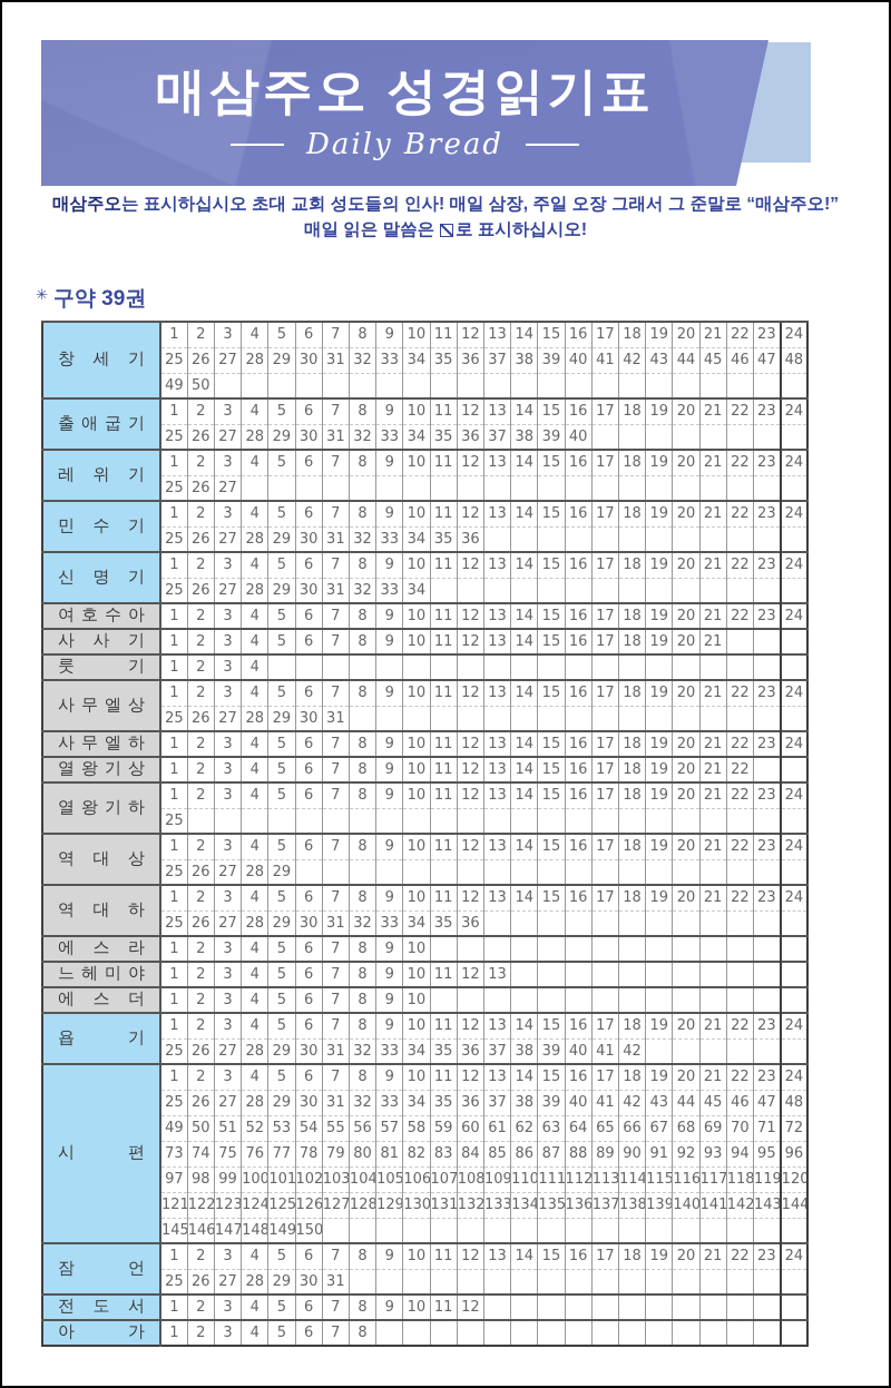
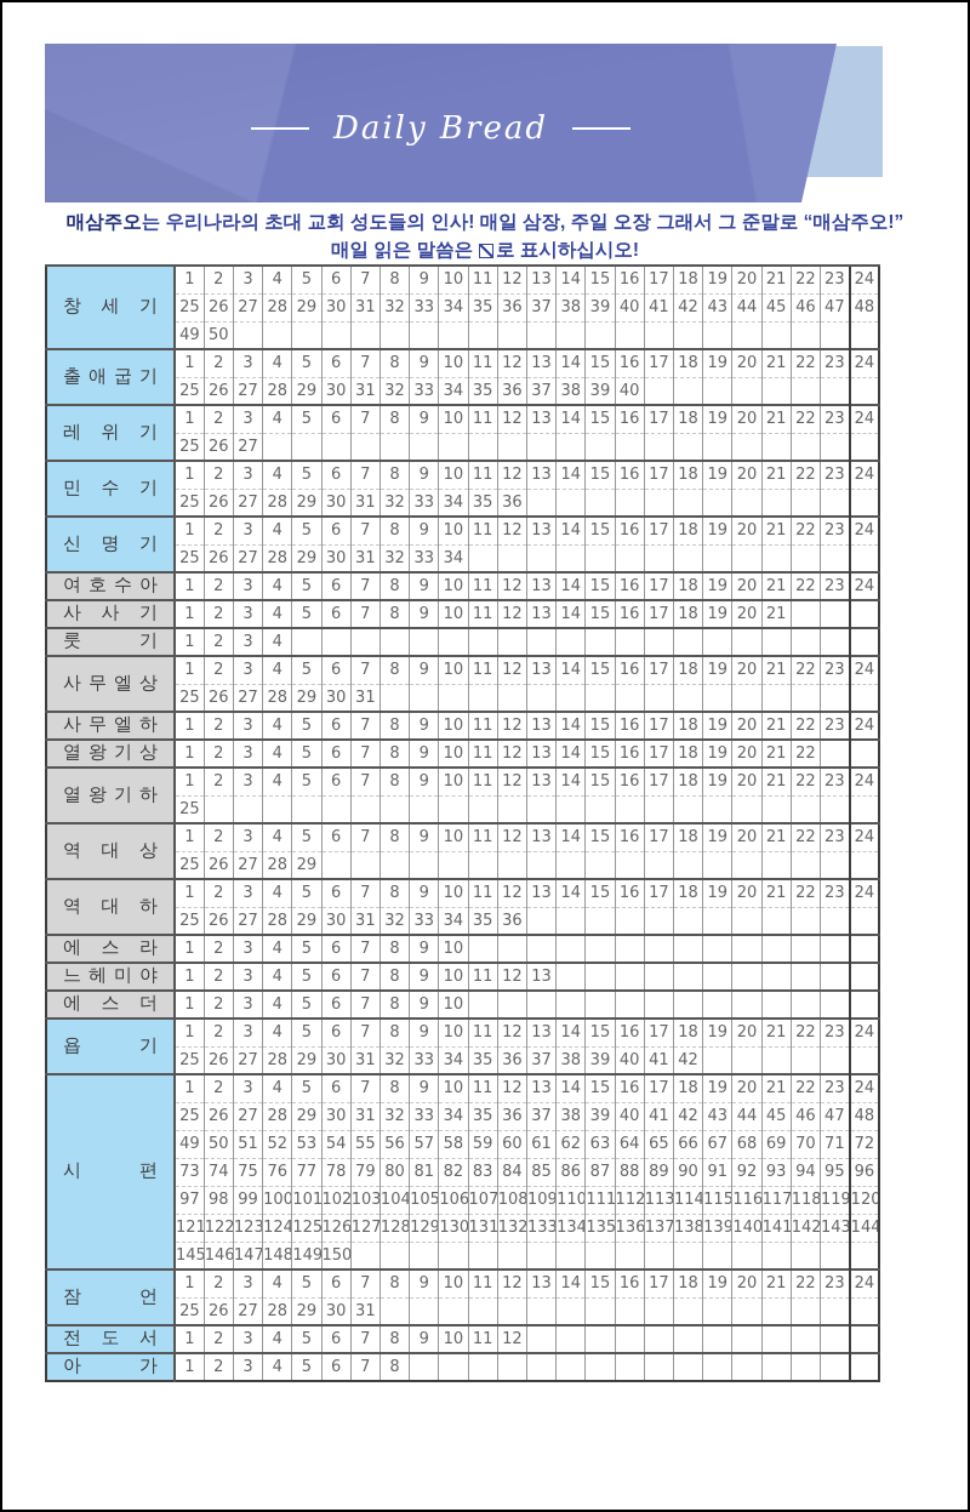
- 매삼주오 성경읽기표
  Daily Bread
- 매삼주오는 표시하십시오 초대 교회 성도들의 인사! 매일 삼장, 주일 오장 그래서 그 준말로 “매삼주오!”
+ 매삼주오는 우리나라의 초대 교회 성도들의 인사! 매일 삼장, 주일 오장 그래서 그 준말로 “매삼주오!”
  매일 읽은 말씀은 로 표시하십시오!
- ✳ 구약 39권
  창 세 기	1	2	3	4	5	6	7	8	9	10	11	12	13	14	15	16	17	18	19	20	21	22	23	24
  25	26	27	28	29	30	31	32	33	34	35	36	37	38	39	40	41	42	43	44	45	46	47	48
  49	50
  출 애 굽 기	1	2	3	4	5	6	7	8	9	10	11	12	13	14	15	16	17	18	19	20	21	22	23	24
  25	26	27	28	29	30	31	32	33	34	35	36	37	38	39	40
  레 위 기	1	2	3	4	5	6	7	8	9	10	11	12	13	14	15	16	17	18	19	20	21	22	23	24
  25	26	27
  민 수 기	1	2	3	4	5	6	7	8	9	10	11	12	13	14	15	16	17	18	19	20	21	22	23	24
  25	26	27	28	29	30	31	32	33	34	35	36
  신 명 기	1	2	3	4	5	6	7	8	9	10	11	12	13	14	15	16	17	18	19	20	21	22	23	24
  25	26	27	28	29	30	31	32	33	34
  여 호 수 아	1	2	3	4	5	6	7	8	9	10	11	12	13	14	15	16	17	18	19	20	21	22	23	24
  사 사 기	1	2	3	4	5	6	7	8	9	10	11	12	13	14	15	16	17	18	19	20	21
  룻 기	1	2	3	4
  사 무 엘 상	1	2	3	4	5	6	7	8	9	10	11	12	13	14	15	16	17	18	19	20	21	22	23	24
  25	26	27	28	29	30	31
  사 무 엘 하	1	2	3	4	5	6	7	8	9	10	11	12	13	14	15	16	17	18	19	20	21	22	23	24
  열 왕 기 상	1	2	3	4	5	6	7	8	9	10	11	12	13	14	15	16	17	18	19	20	21	22
  열 왕 기 하	1	2	3	4	5	6	7	8	9	10	11	12	13	14	15	16	17	18	19	20	21	22	23	24
  25
  역 대 상	1	2	3	4	5	6	7	8	9	10	11	12	13	14	15	16	17	18	19	20	21	22	23	24
  25	26	27	28	29
  역 대 하	1	2	3	4	5	6	7	8	9	10	11	12	13	14	15	16	17	18	19	20	21	22	23	24
  25	26	27	28	29	30	31	32	33	34	35	36
  에 스 라	1	2	3	4	5	6	7	8	9	10
  느 헤 미 야	1	2	3	4	5	6	7	8	9	10	11	12	13
  에 스 더	1	2	3	4	5	6	7	8	9	10
  욥 기	1	2	3	4	5	6	7	8	9	10	11	12	13	14	15	16	17	18	19	20	21	22	23	24
  25	26	27	28	29	30	31	32	33	34	35	36	37	38	39	40	41	42
  시 편	1	2	3	4	5	6	7	8	9	10	11	12	13	14	15	16	17	18	19	20	21	22	23	24
  25	26	27	28	29	30	31	32	33	34	35	36	37	38	39	40	41	42	43	44	45	46	47	48
  49	50	51	52	53	54	55	56	57	58	59	60	61	62	63	64	65	66	67	68	69	70	71	72
  73	74	75	76	77	78	79	80	81	82	83	84	85	86	87	88	89	90	91	92	93	94	95	96
  97	98	99	100	101	102	103	104	105	106	107	108	109	110	111	112	113	114	115	116	117	118	119	120
  121	122	123	124	125	126	127	128	129	130	131	132	133	134	135	136	137	138	139	140	141	142	143	144
  145	146	147	148	149	150
  잠 언	1	2	3	4	5	6	7	8	9	10	11	12	13	14	15	16	17	18	19	20	21	22	23	24
  25	26	27	28	29	30	31
  전 도 서	1	2	3	4	5	6	7	8	9	10	11	12
  아 가	1	2	3	4	5	6	7	8
